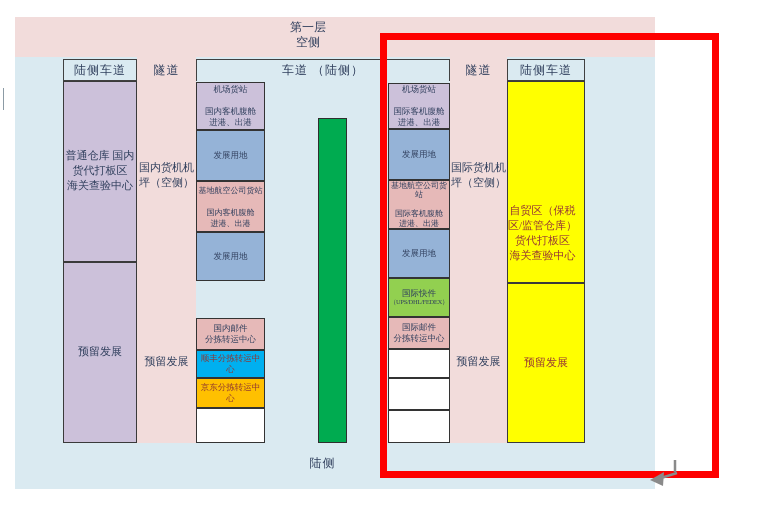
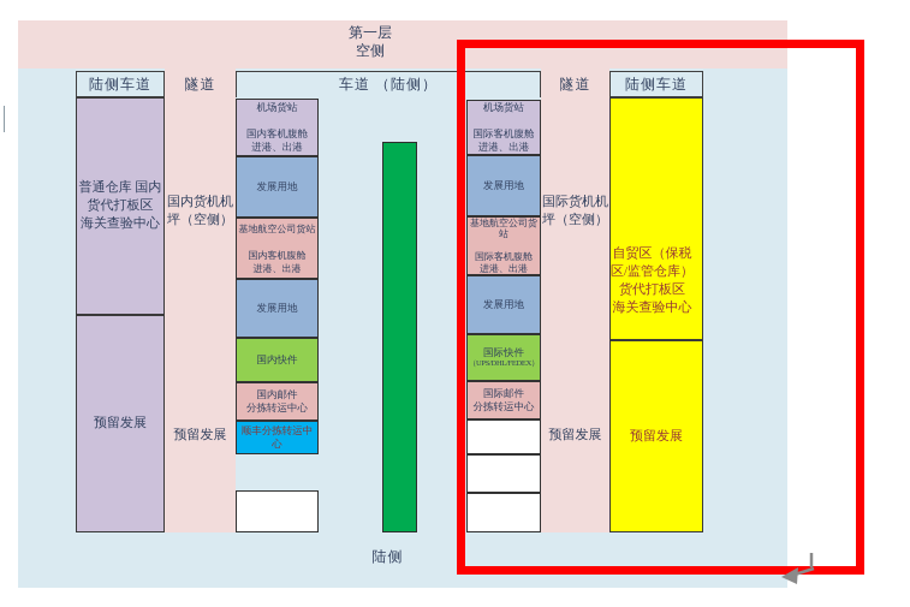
  第一层
  空侧
  陆侧车道
  隧道
  车道 （陆侧）
  隧道
  陆侧车道
  普通仓库 国内
  货代打板区
  海关查验中心
  预留发展
  国内货机机
  坪（空侧）
  预留发展
  机场货站
  国内客机腹舱
  进港、出港
  发展用地
  基地航空公司货站
  国内客机腹舱
  进港、出港
  发展用地
+ 国内快件
  国内邮件
  分拣转运中心
  顺丰分拣转运中心
- 京东分拣转运中心
  陆侧
  机场货站
  国际客机腹舱
  进港、出港
  发展用地
  基地航空公司货
  站
  国际客机腹舱
  进港、出港
  发展用地
  国际快件
  国际邮件
  分拣转运中心
  国际货机机
  坪（空侧）
  预留发展
  自贸区（保税
  区/监管仓库）
  货代打板区
  海关查验中心
  预留发展
